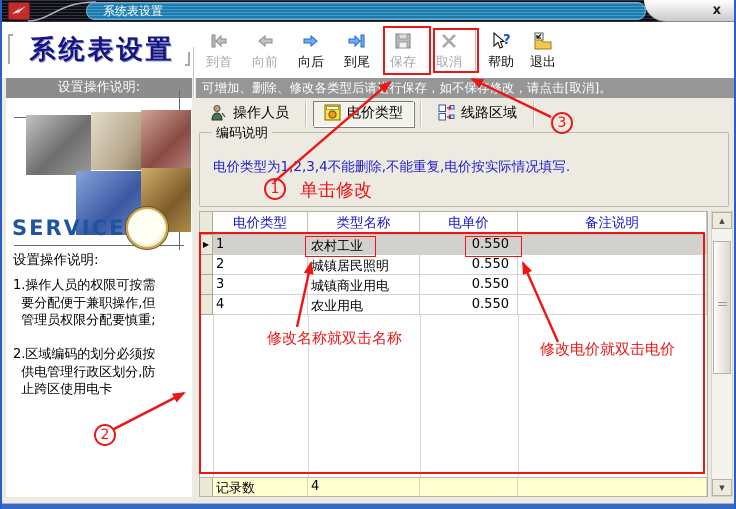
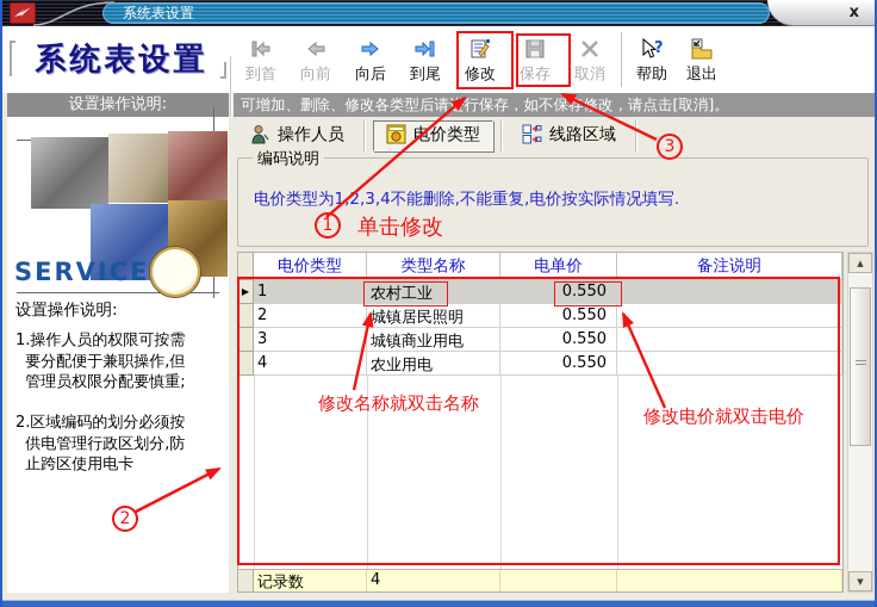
  系统表设置
  x
  系统表设置
  到首
  向前
  向后
  到尾
+ 修改
  保存
  取消
  ?
  帮助
  退出
  设置操作说明:
  SERVICE
  设置操作说明:
  1.操作人员的权限可按需
  要分配便于兼职操作,但
  管理员权限分配要慎重;
  2.区域编码的划分必须按
  供电管理行政区划分,防
  止跨区使用电卡
  可增加、删除、修改各类型后请行保存，如不保存修改，请点击[取消]。
  操作人员
  价类型
  线路区域
  编码说明
  电价类型为12,3,4不能删除,不能重复,电价按实际情况填写.
  电价类型
  类型名称
  电单价
  备注说明
  ▶
  1
  农村工业
  0.550
  2
  城镇居民照明
  0.550
  3
  城镇商业用电
  0.550
  4
  农业用电
  0.550
  记录数
  4
  ▲
  ▼
  1
  单击修改
  3
  2
  修改名称就双击名称
  修改电价就双击电价
